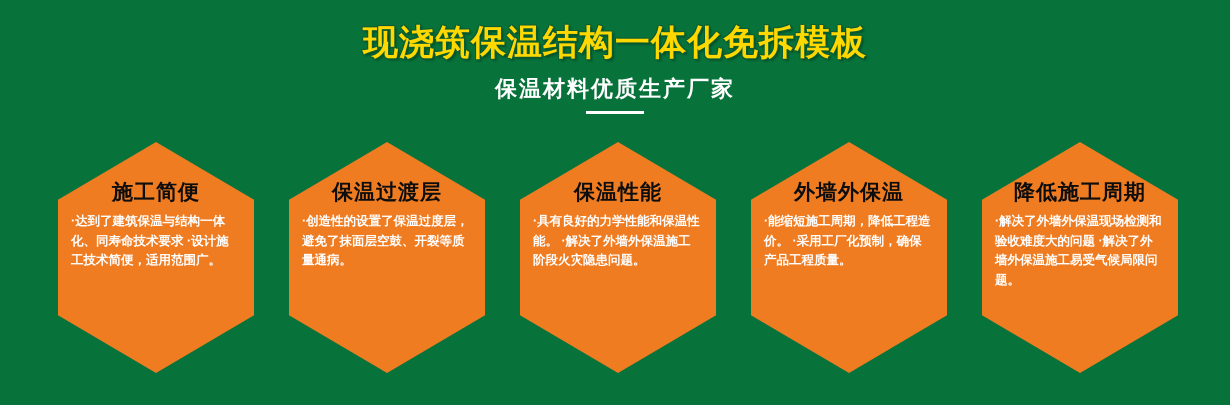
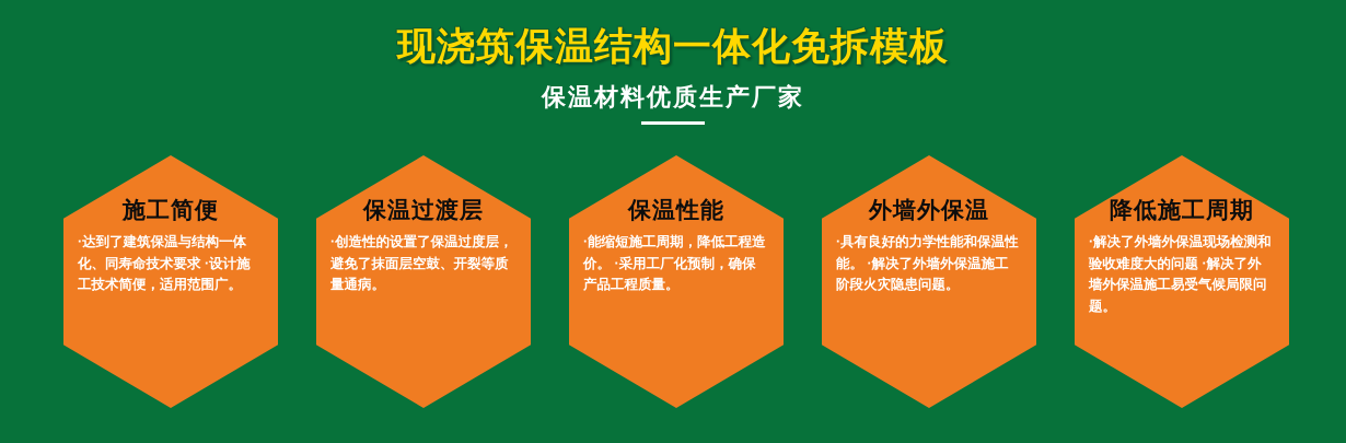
  现浇筑保温结构一体化免拆模板
  保温材料优质生产厂家
  施工简便
  ·达到了建筑保温与结构一体化、同寿命技术要求 ·设计施工技术简便，适用范围广。
  保温过渡层
  ·创造性的设置了保温过度层，避免了抹面层空鼓、开裂等质量通病。
  保温性能
- ·具有良好的力学性能和保温性能。 ·解决了外墙外保温施工阶段火灾隐患问题。
+ ·能缩短施工周期，降低工程造价。 ·采用工厂化预制，确保产品工程质量。
  外墙外保温
- ·能缩短施工周期，降低工程造价。 ·采用工厂化预制，确保产品工程质量。
+ ·具有良好的力学性能和保温性能。 ·解决了外墙外保温施工阶段火灾隐患问题。
  降低施工周期
  ·解决了外墙外保温现场检测和验收难度大的问题 ·解决了外墙外保温施工易受气候局限问题。
